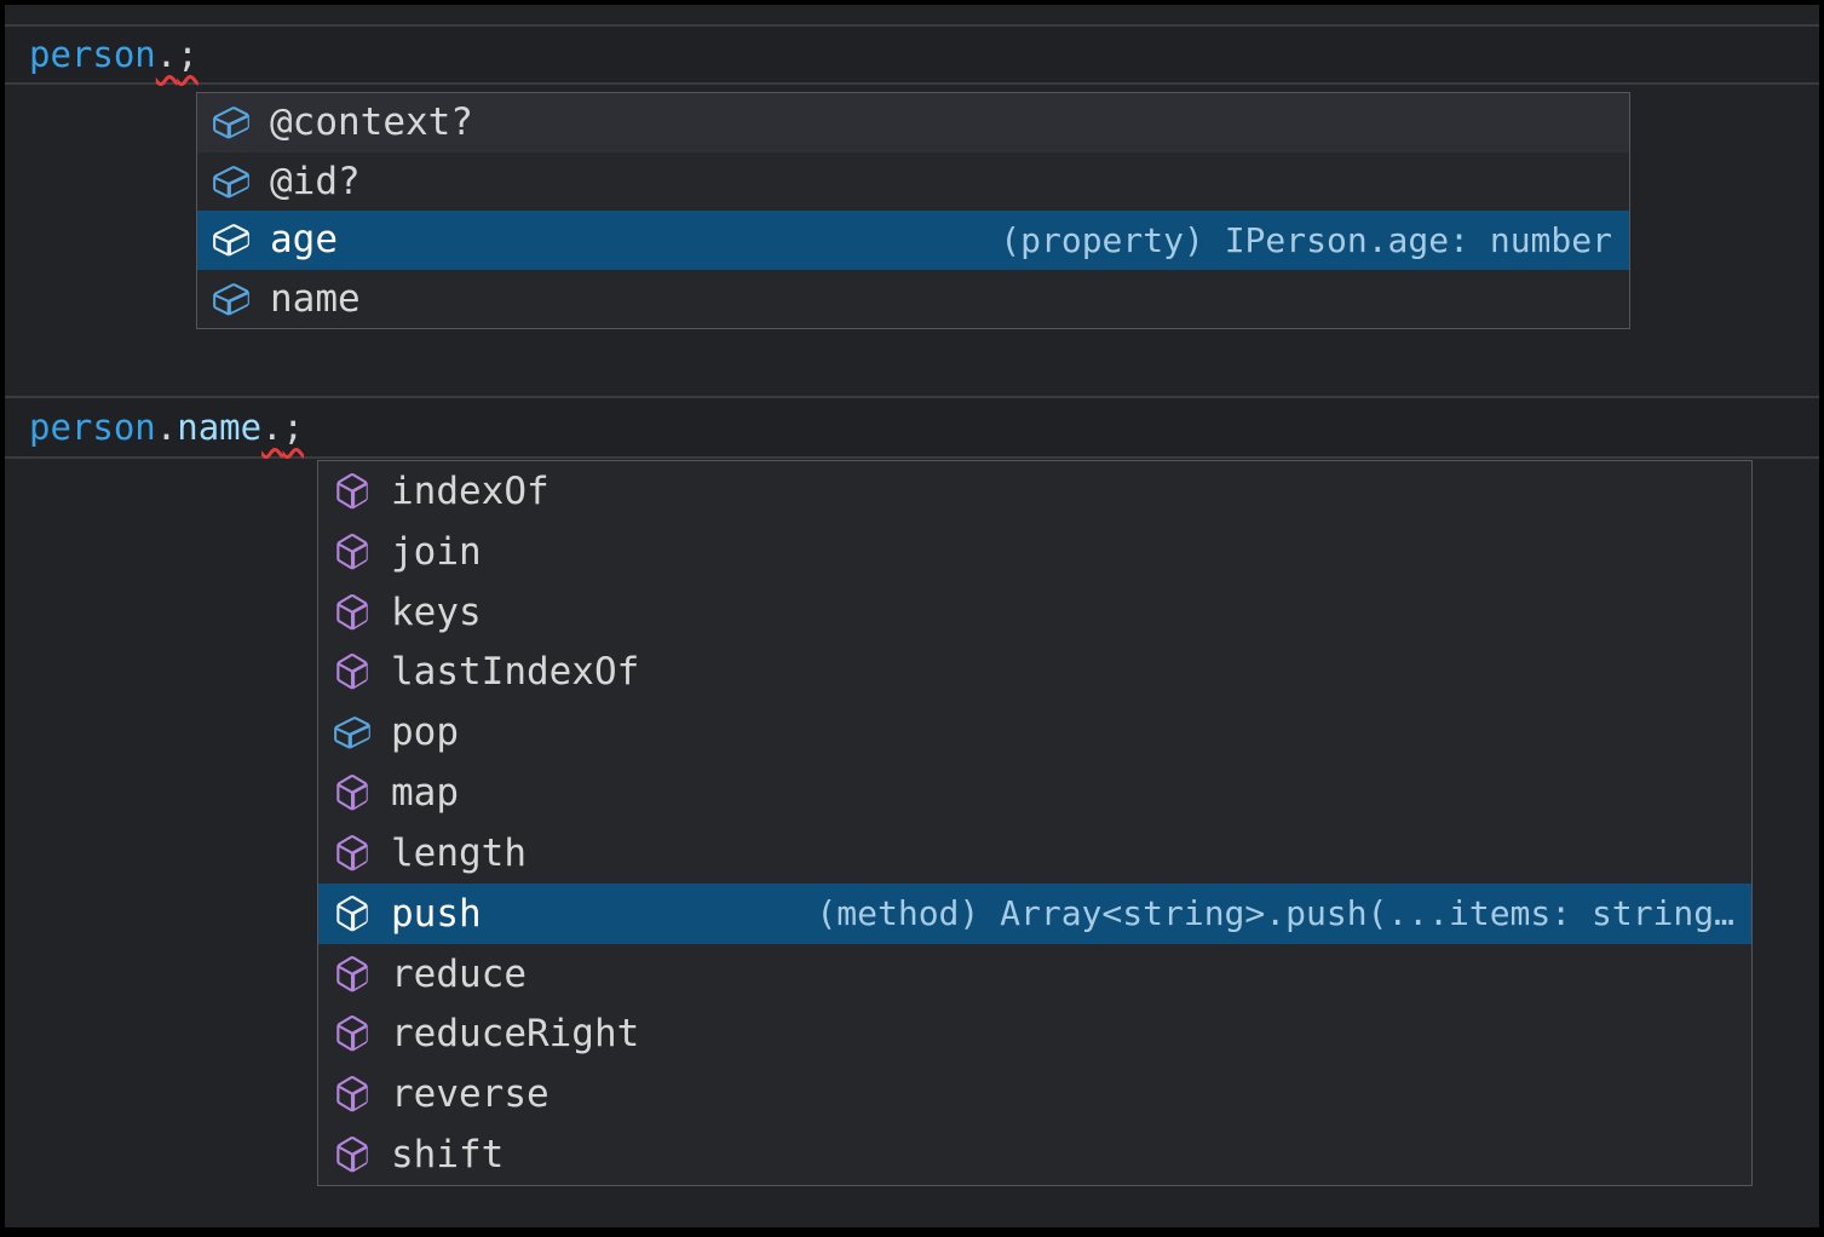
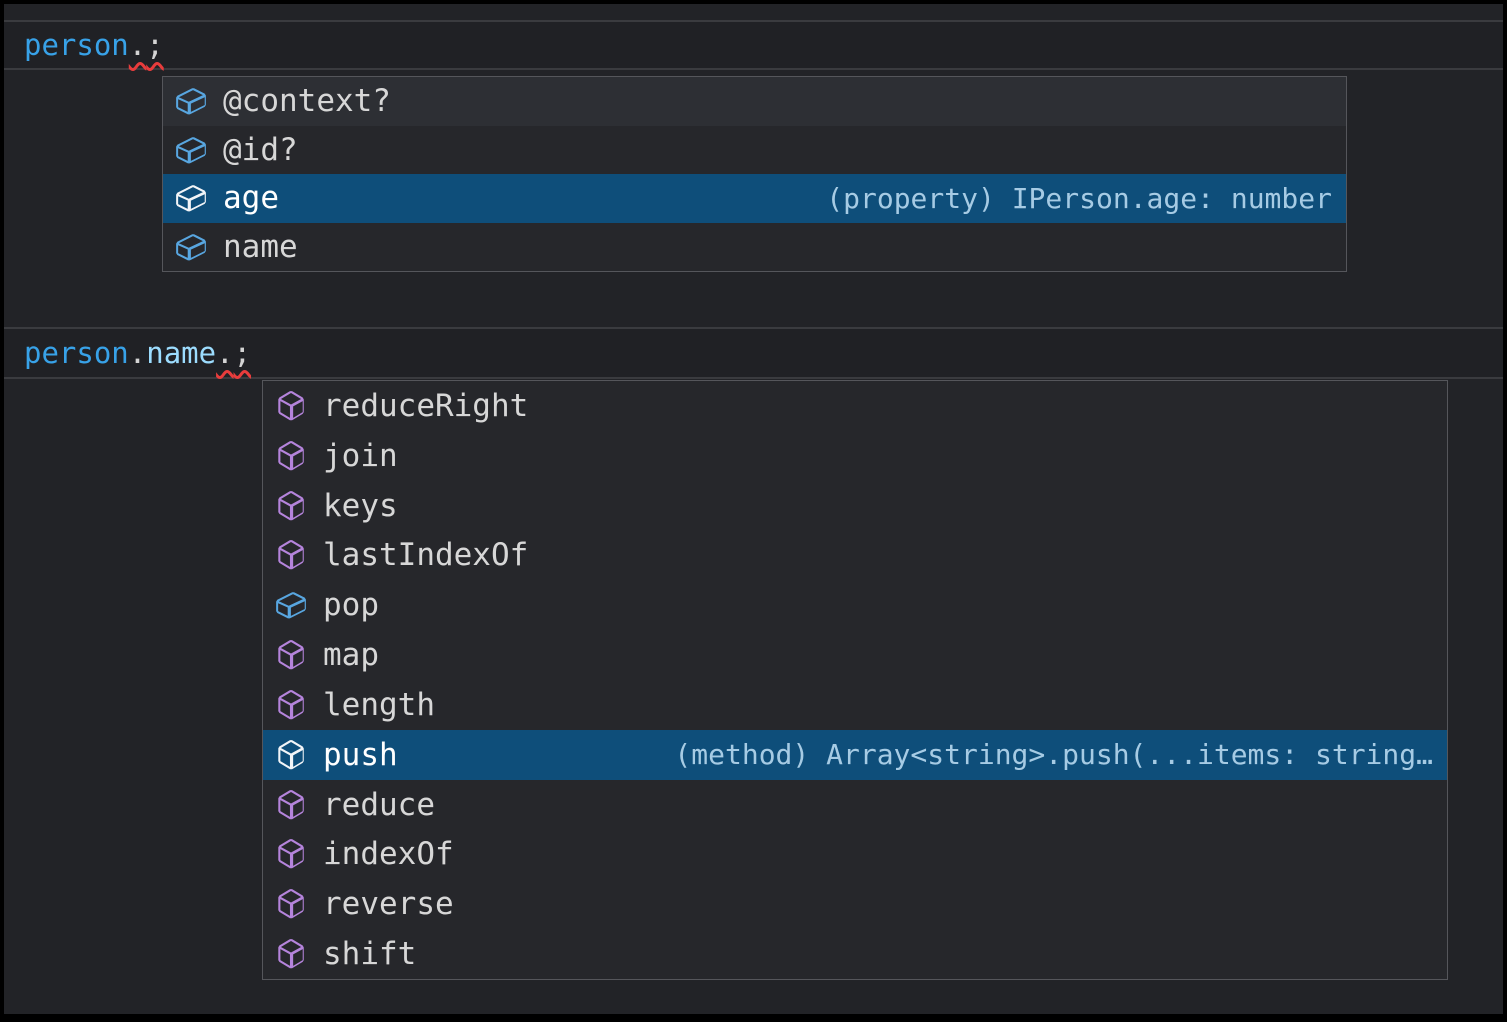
  person
  .
  ;
  @context?
  @id?
  age
  (property) IPerson.age: number
  name
  person
  .
  name
  .
  ;
- indexOf
+ reduceRight
  join
  keys
  lastIndexOf
  pop
  map
  length
  push
  (method) Array<string>.push(...items: string…
  reduce
- reduceRight
+ indexOf
  reverse
  shift
